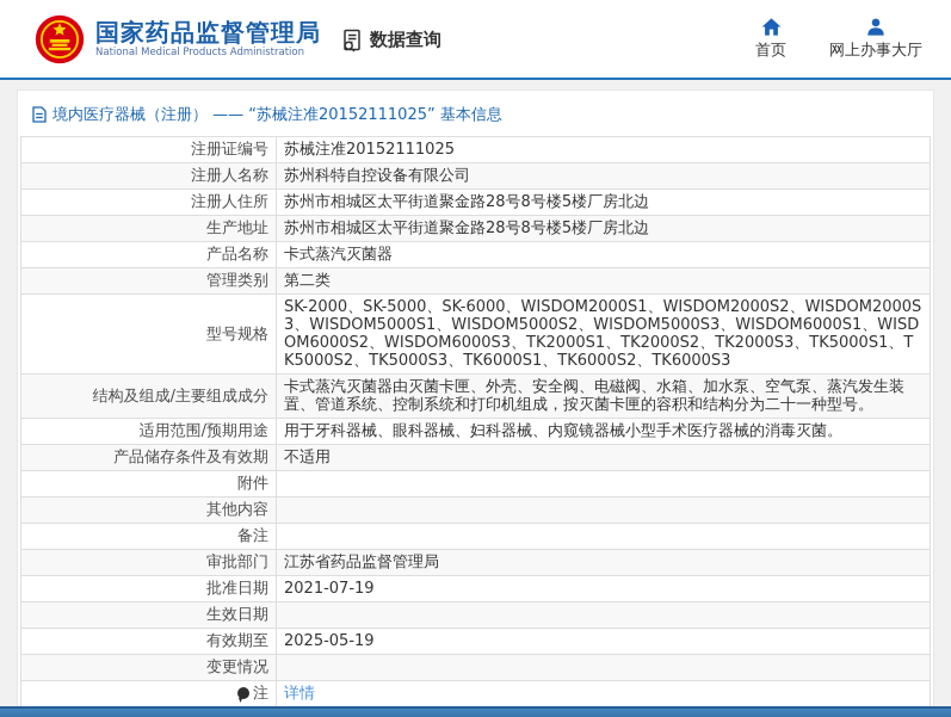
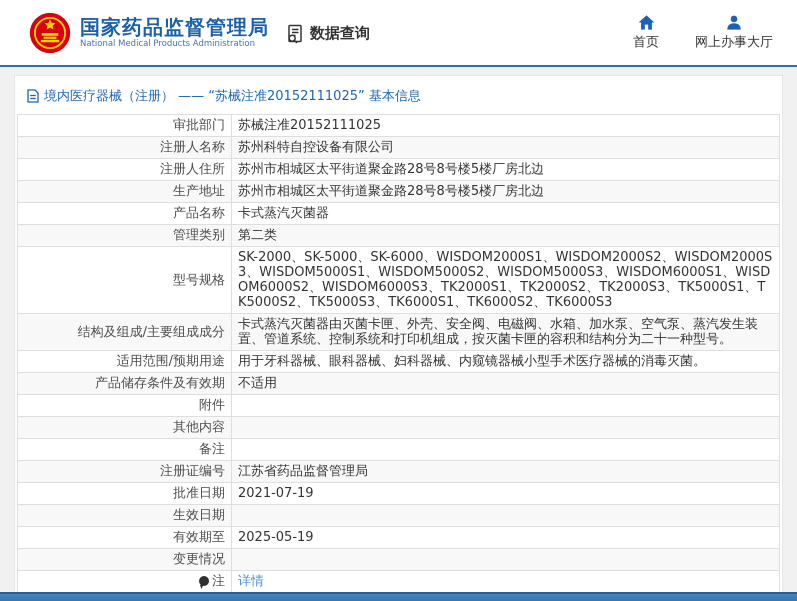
  国家药品监督管理局
  National Medical Products Administration
  数据查询
  首页
  网上办事大厅
  境内医疗器械（注册） —— “苏械注准20152111025” 基本信息
- 注册证编号	苏械注准20152111025
+ 审批部门	苏械注准20152111025
  注册人名称	苏州科特自控设备有限公司
  注册人住所	苏州市相城区太平街道聚金路28号8号楼5楼厂房北边
  生产地址	苏州市相城区太平街道聚金路28号8号楼5楼厂房北边
  产品名称	卡式蒸汽灭菌器
  管理类别	第二类
  型号规格	SK-2000、SK-5000、SK-6000、WISDOM2000S1、WISDOM2000S2、WISDOM2000S3、WISDOM5000S1、WISDOM5000S2、WISDOM5000S3、WISDOM6000S1、WISDOM6000S2、WISDOM6000S3、TK2000S1、TK2000S2、TK2000S3、TK5000S1、TK5000S2、TK5000S3、TK6000S1、TK6000S2、TK6000S3
  结构及组成/主要组成成分	卡式蒸汽灭菌器由灭菌卡匣、外壳、安全阀、电磁阀、水箱、加水泵、空气泵、蒸汽发生装置、管道系统、控制系统和打印机组成，按灭菌卡匣的容积和结构分为二十一种型号。
  适用范围/预期用途	用于牙科器械、眼科器械、妇科器械、内窥镜器械小型手术医疗器械的消毒灭菌。
  产品储存条件及有效期	不适用
  附件
  其他内容
  备注
- 审批部门	江苏省药品监督管理局
+ 注册证编号	江苏省药品监督管理局
  批准日期	2021-07-19
  生效日期
  有效期至	2025-05-19
  变更情况
  注	详情
